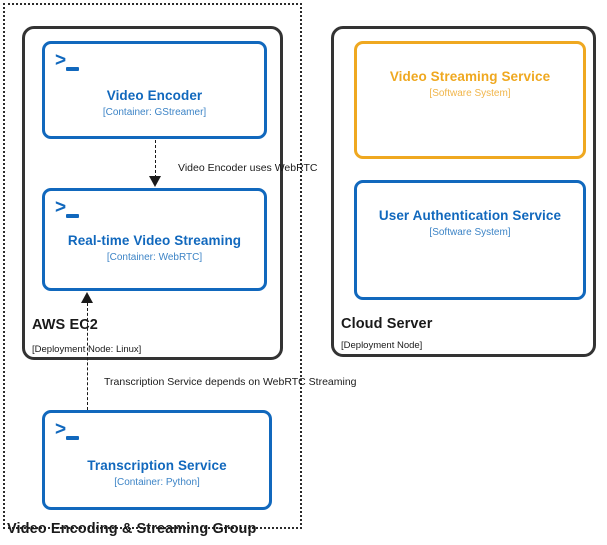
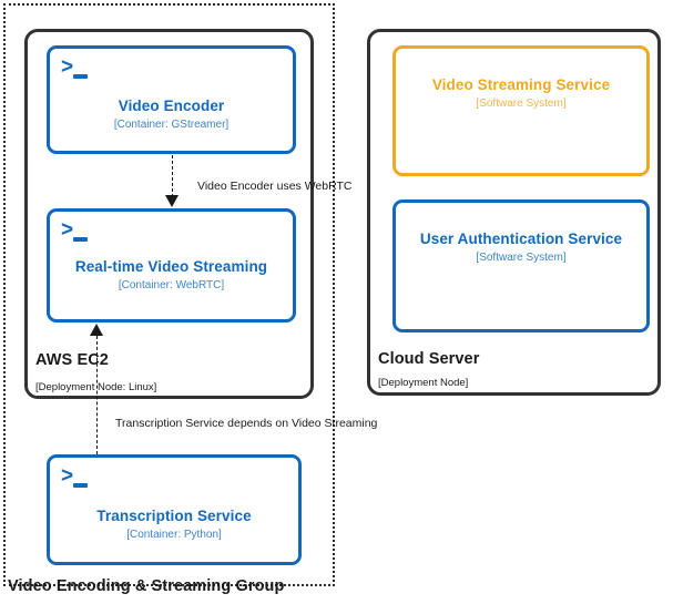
  Video Encoding & Streaming Group
  AWS EC2
  [Deployment Node: Linux]
  Cloud Server
  [Deployment Node]
  >
  Video Encoder
  [Container: GStreamer]
  >
  Real-time Video Streaming
  [Container: WebRTC]
  >
  Transcription Service
  [Container: Python]
  Video Streaming Service
  [Software System]
  User Authentication Service
  [Software System]
  Video Encoder uses WebRTC
- Transcription Service depends on WebRTC Streaming
+ Transcription Service depends on Video Streaming
